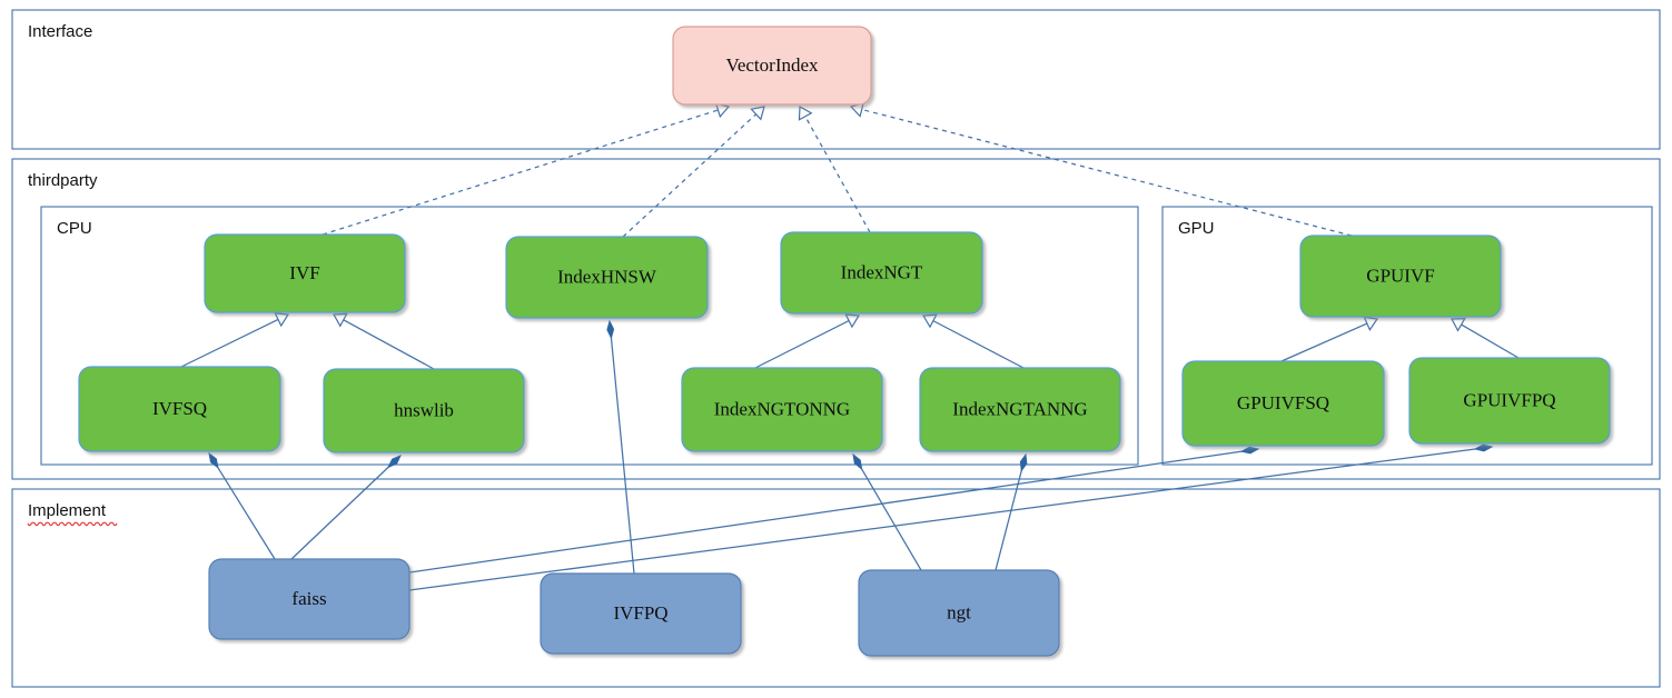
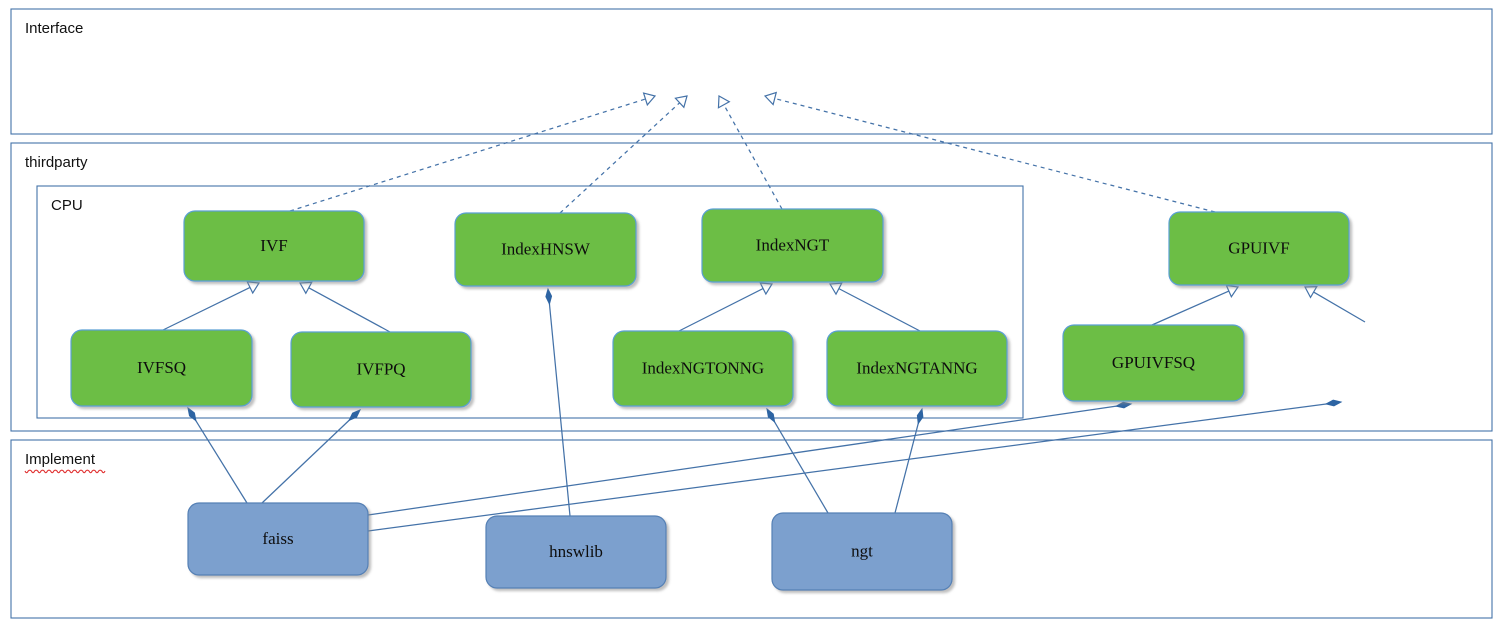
  Interface
  thirdparty
  CPU
- GPU
  Implement
- VectorIndex
  IVF
  IndexHNSW
  IndexNGT
  IVFSQ
- hnswlib
+ IVFPQ
  IndexNGTONNG
  IndexNGTANNG
  GPUIVF
  GPUIVFSQ
- GPUIVFPQ
  faiss
- IVFPQ
+ hnswlib
  ngt
